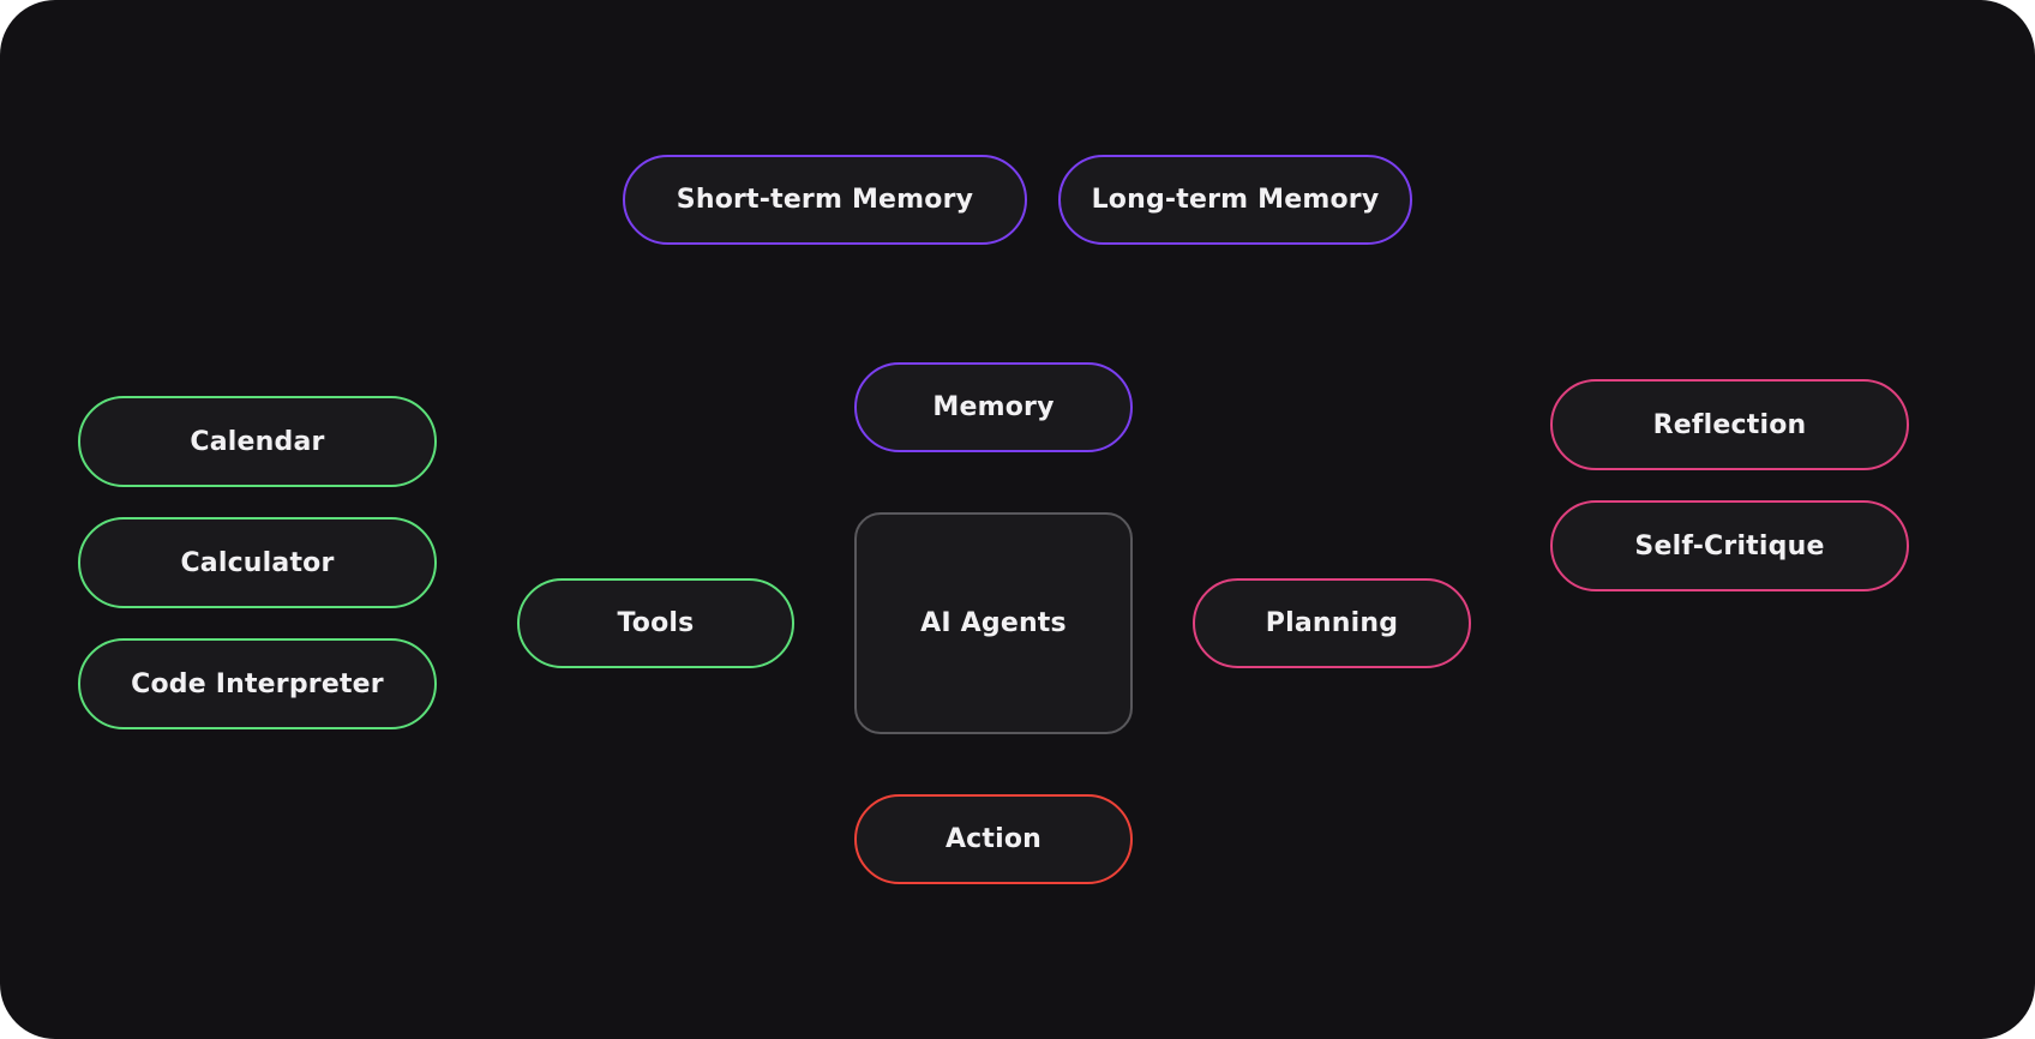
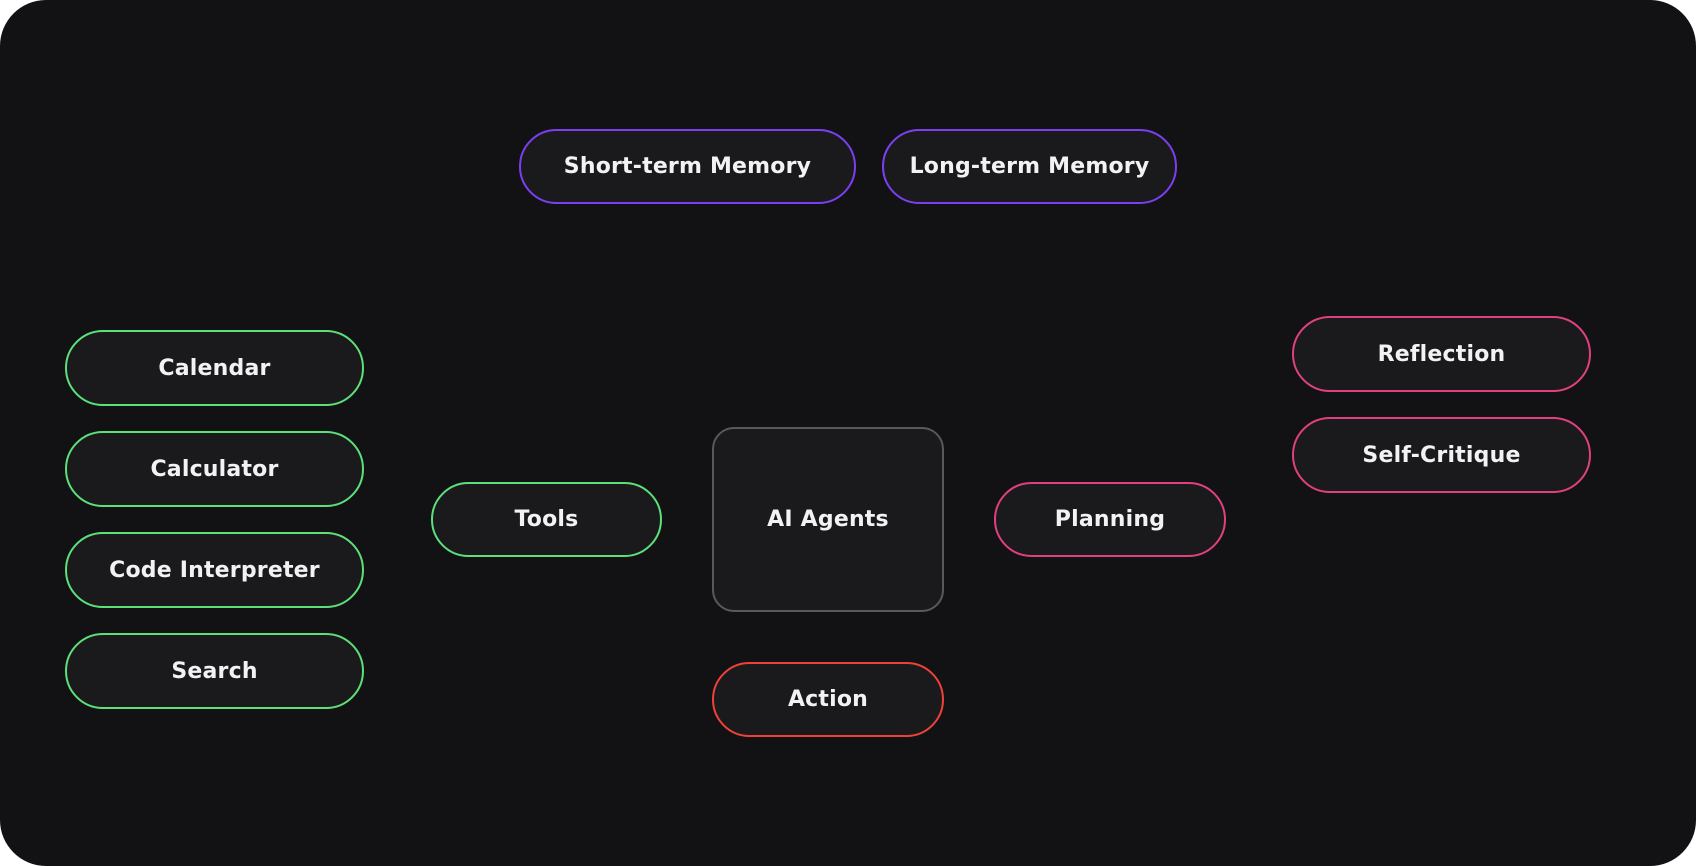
  Short-term Memory
  Long-term Memory
- Memory
  AI Agents
  Action
  Tools
  Planning
  Calendar
  Calculator
  Code Interpreter
+ Search
  Reflection
  Self-Critique
